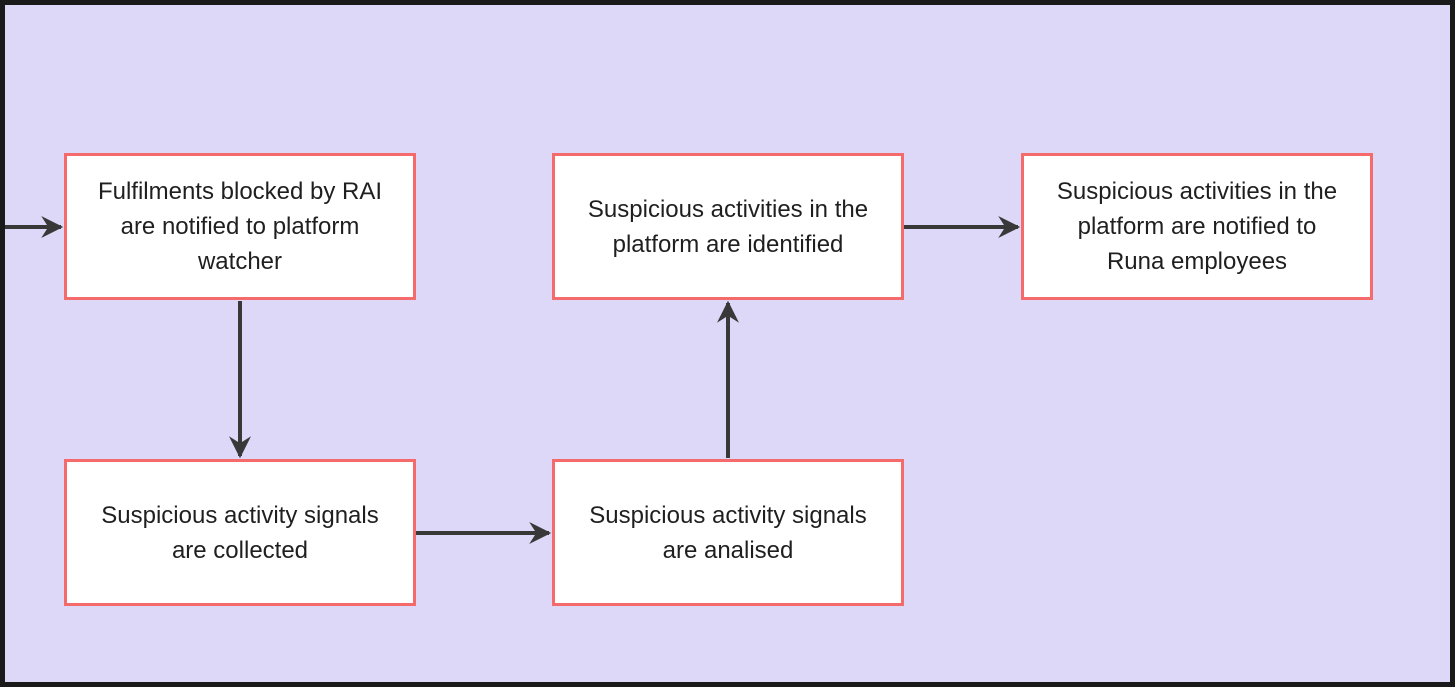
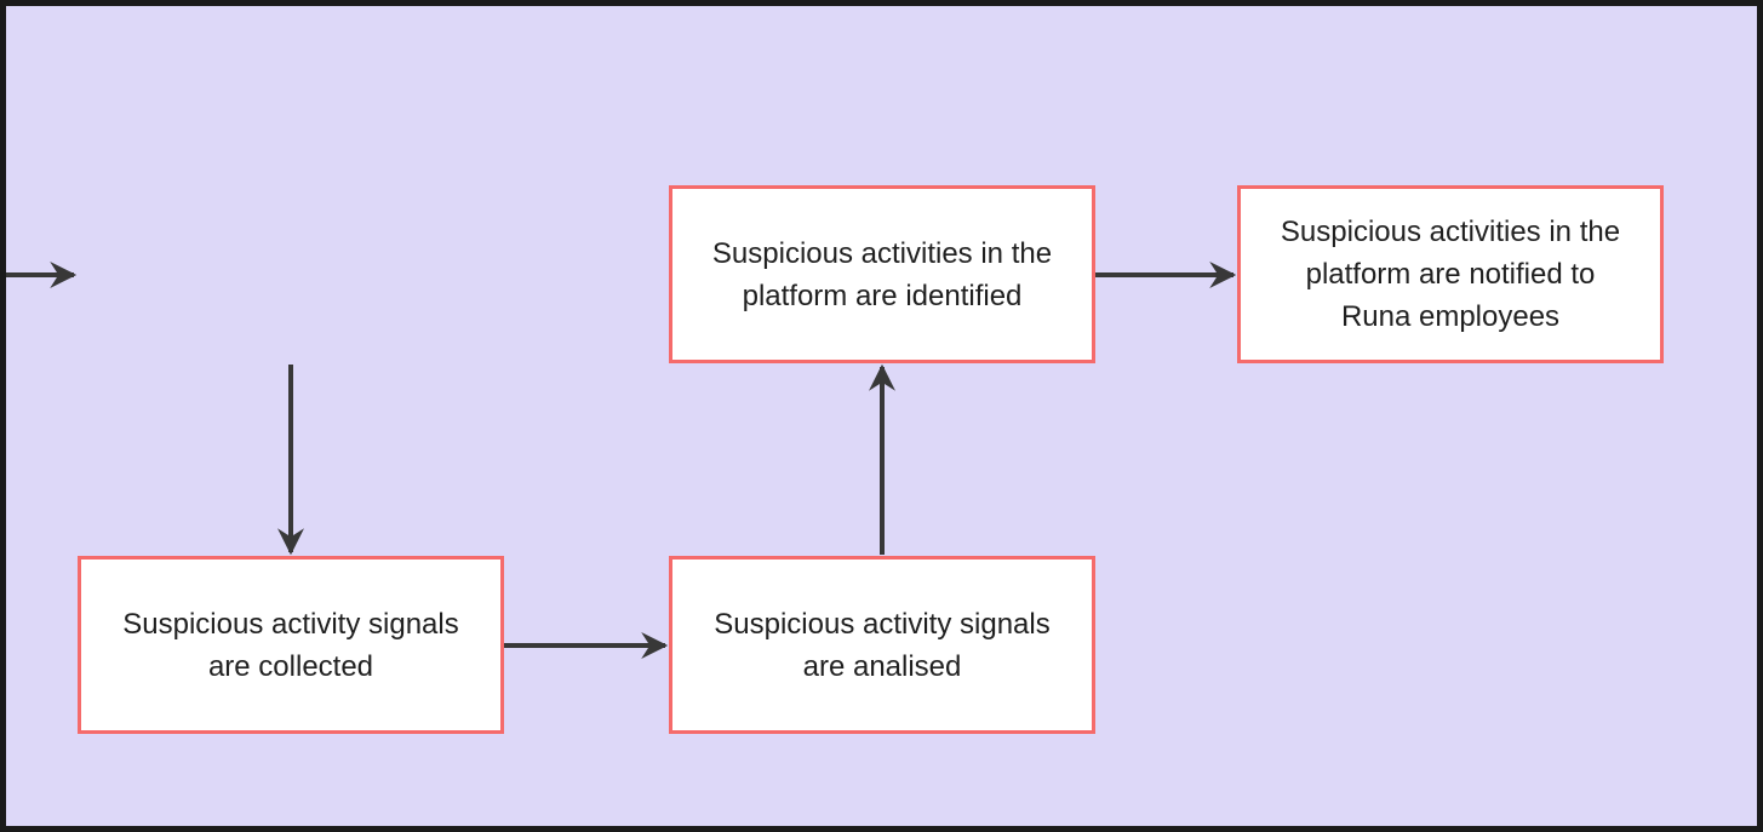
- Fulfilments blocked by RAI
- are notified to platform
- watcher
  Suspicious activities in the
  platform are identified
  Suspicious activities in the
  platform are notified to
  Runa employees
  Suspicious activity signals
  are collected
  Suspicious activity signals
  are analised
